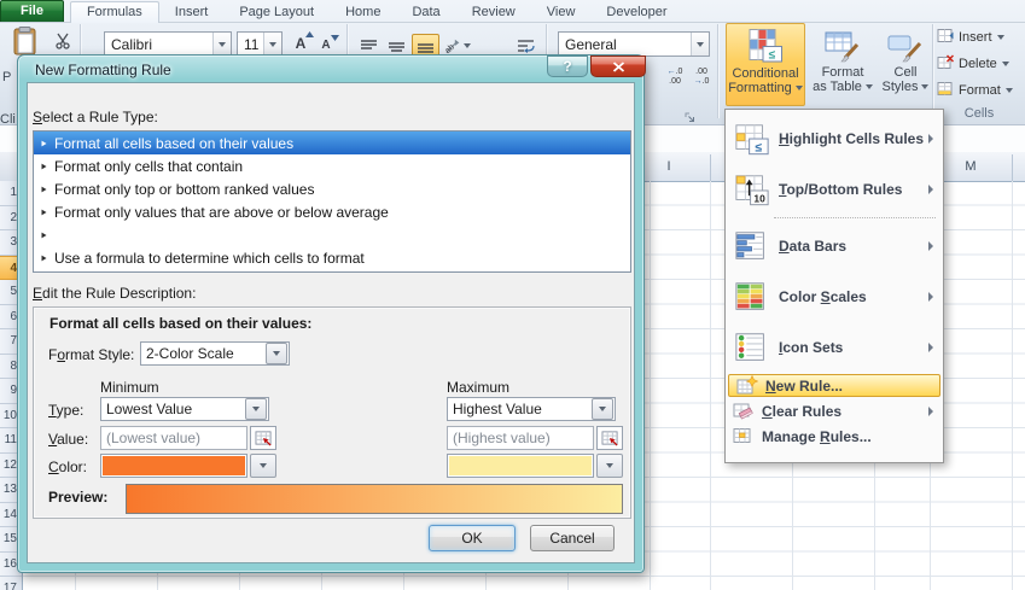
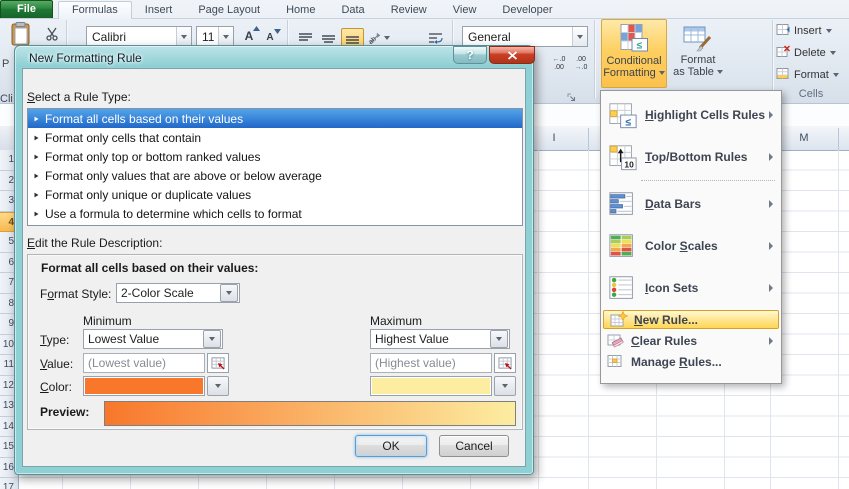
  I
  M
  1
  2
  3
  4
  5
  6
  7
  8
  9
  10
  11
  12
  13
  14
  15
  16
  17
  File
  Formulas
  Insert
  Page Layout
  Home
  Data
  Review
  View
  Developer
  P
  Cli
  Calibri
  11
  A
  A
  General
  ≤
  Conditional
  Formatting
  Format
  as Table
- Cell
- Styles
  Insert
  Delete
  Format
  Cells
  New Formatting Rule
  ?
  Select a Rule Type:
  Format all cells based on their values
  Format only cells that contain
  Format only top or bottom ranked values
  Format only values that are above or below average
+ Format only unique or duplicate values
  Use a formula to determine which cells to format
  Edit the Rule Description:
  Format all cells based on their values:
  Format Style:
  2-Color Scale
  Minimum
  Maximum
  Type:
  Lowest Value
  Highest Value
  Value:
  (Lowest value)
  (Highest value)
  Color:
  Preview:
  OK
  Cancel
  ≤
  Highlight Cells Rules
  10
  Top/Bottom Rules
  Data Bars
  Color Scales
  Icon Sets
  New Rule...
  Clear Rules
  Manage Rules...
